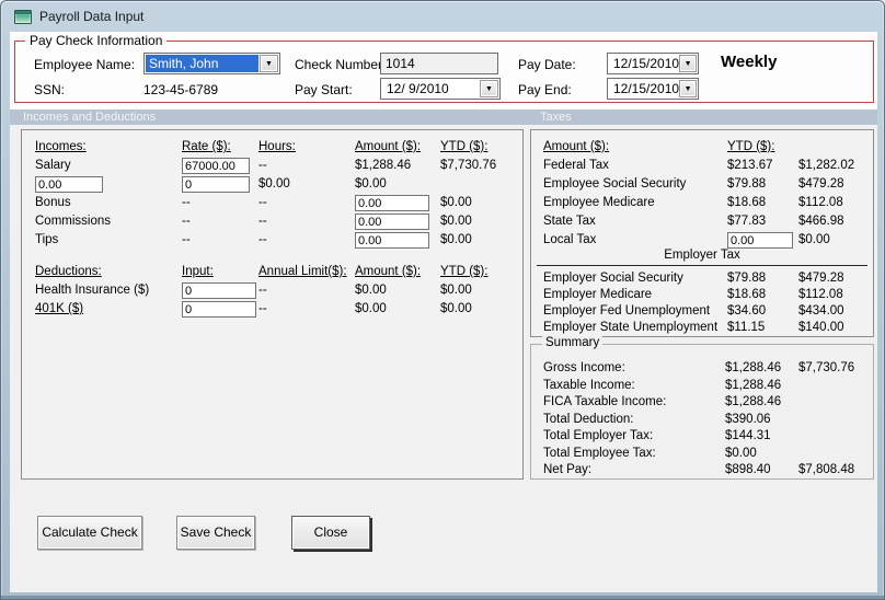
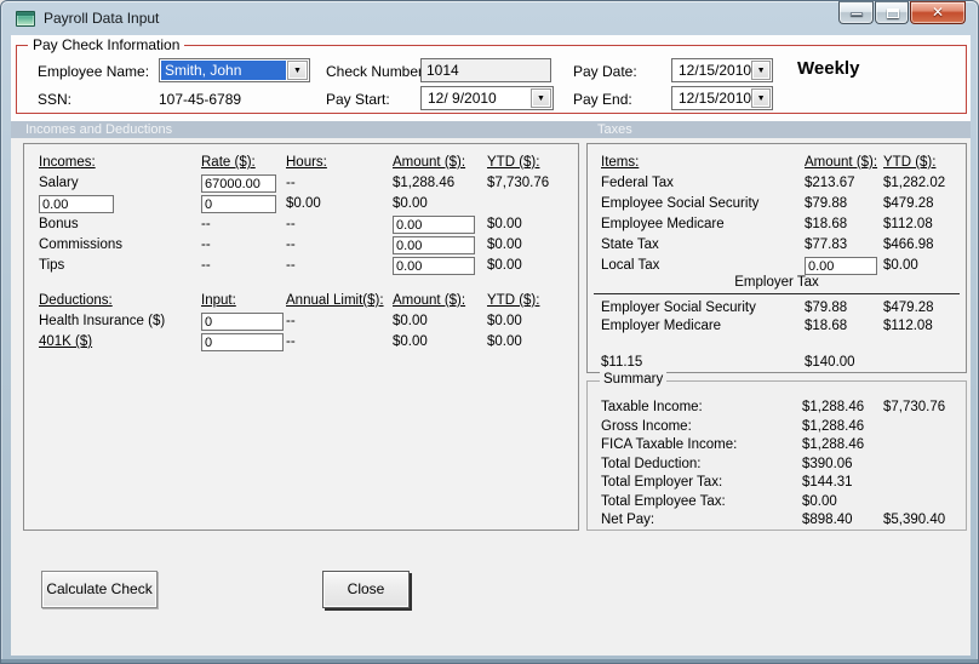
  Payroll Data Input
+ ✕
  Incomes and Deductions
  Taxes
  Pay Check Information
  Employee Name:
  Smith, John
  Check Numbe
  1014
  Pay Date:
  12/15/2010
  Weekly
  SSN:
- 123-45-6789
+ 107-45-6789
  Pay Start:
  12/ 9/2010
  Pay End:
  12/15/2010
  Incomes:
  Rate ($):
  Hours:
  Amount ($):
  YTD ($):
  Salary
  67000.00
  --
  $1,288.46
  $7,730.76
  0.00
  0
  $0.00
  $0.00
  Bonus
  --
  --
  0.00
  $0.00
  Commissions
  --
  --
  0.00
  $0.00
  Tips
  --
  --
  0.00
  $0.00
  Deductions:
  Input:
  Annual Limit($):
  Amount ($):
  YTD ($):
  Health Insurance ($)
  0
  --
  $0.00
  $0.00
  401K ($)
  0
  --
  $0.00
  $0.00
  Employer Tax
+ Items:
  Amount ($):
  YTD ($):
  Federal Tax
  $213.67
  $1,282.02
  Employee Social Security
  $79.88
  $479.28
  Employee Medicare
  $18.68
  $112.08
  State Tax
  $77.83
  $466.98
  Local Tax
  0.00
  $0.00
  Employer Social Security
  $79.88
  $479.28
  Employer Medicare
  $18.68
  $112.08
- Employer Fed Unemployment
- $34.60
- $434.00
- Employer State Unemployment
  $11.15
  $140.00
  Summary
- Gross Income:
+ Taxable Income:
  $1,288.46
  $7,730.76
- Taxable Income:
+ Gross Income:
  $1,288.46
  FICA Taxable Income:
  $1,288.46
  Total Deduction:
  $390.06
  Total Employer Tax:
  $144.31
  Total Employee Tax:
  $0.00
  Net Pay:
  $898.40
- $7,808.48
+ $5,390.40
  Calculate Check
- Save Check
  Close
